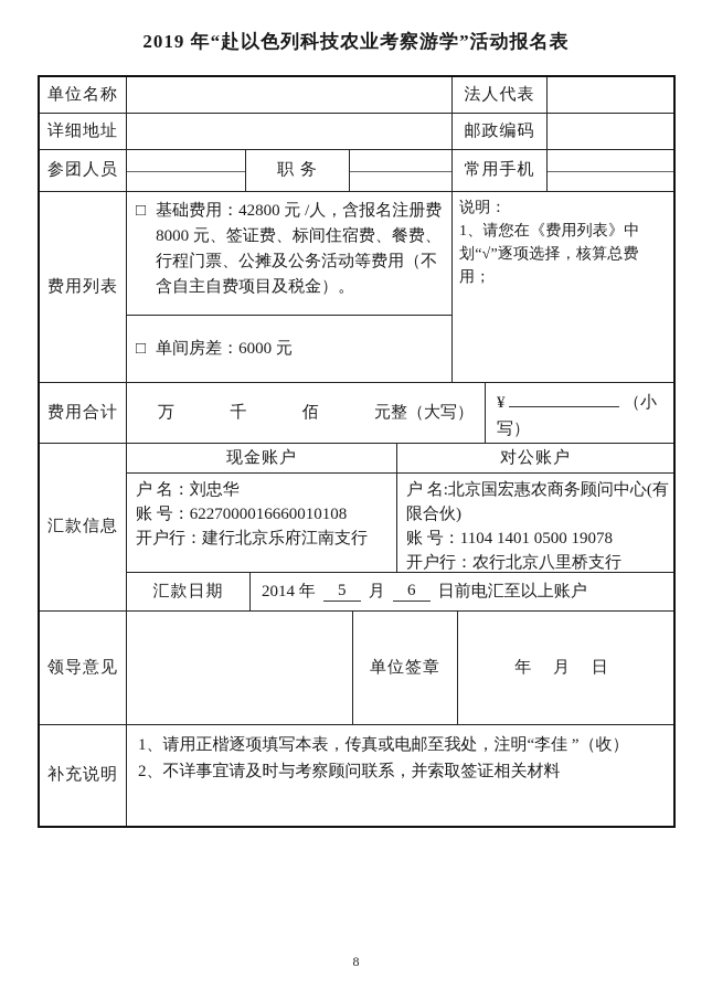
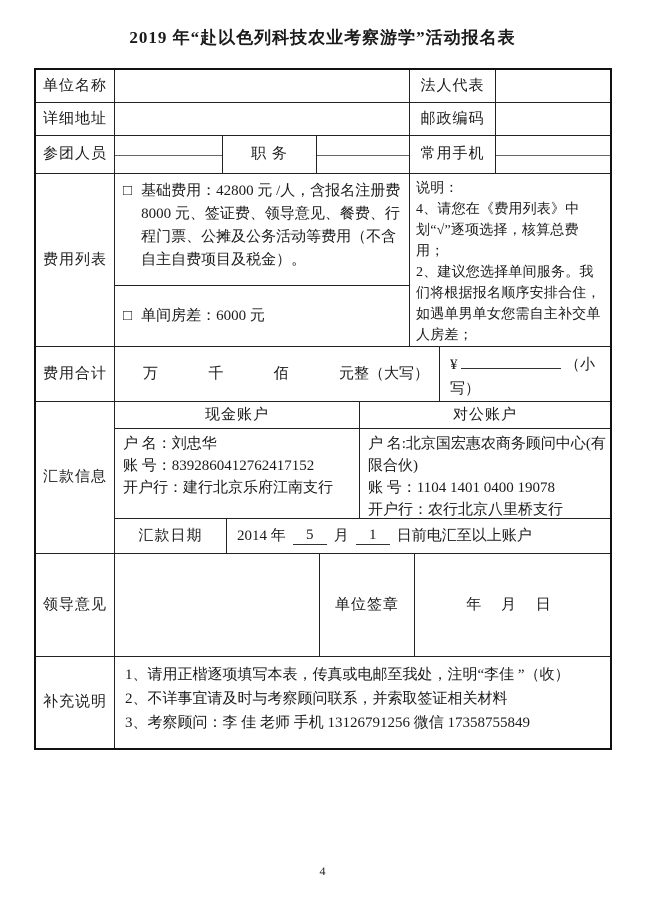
  2019 年“赴以色列科技农业考察游学”活动报名表
  单位名称
  法人代表
  详细地址
  邮政编码
  参团人员
  职 务
  常用手机
  费用列表
  □
- 基础费用：42800 元 /人，含报名注册费 8000 元、签证费、标间住宿费、餐费、行程门票、公摊及公务活动等费用（不含自主自费项目及税金）。
+ 基础费用：42800 元 /人，含报名注册费 8000 元、签证费、领导意见、餐费、行程门票、公摊及公务活动等费用（不含自主自费项目及税金）。
  □
  单间房差：6000 元
  说明：
- 1、请您在《费用列表》中划“√”逐项选择，核算总费用；
+ 4、请您在《费用列表》中划“√”逐项选择，核算总费用；
+ 2、建议您选择单间服务。我们将根据报名顺序安排合住，如遇单男单女您需自主补交单人房差；
  费用合计
  万
  千
  佰
  元整（大写）
  ¥ （小写）
  汇款信息
  现金账户
  对公账户
  户 名：刘忠华
- 账 号：6227000016660010108
+ 账 号：8392860412762417152
  开户行：建行北京乐府江南支行
  户 名:北京国宏惠农商务顾问中心(有限合伙)
- 账 号：1104 1401 0500 19078
+ 账 号：1104 1401 0400 19078
  开户行：农行北京八里桥支行
  汇款日期
  2014 年
  5
  月
- 6
+ 1
  日前电汇至以上账户
  领导意见
  单位签章
  年 月 日
  补充说明
  1、请用正楷逐项填写本表，传真或电邮至我处，注明“李佳 ”（收）
  2、不详事宜请及时与考察顾问联系，并索取签证相关材料
+ 3、考察顾问：李 佳 老师 手机 13126791256 微信 17358755849
- 8
+ 4
